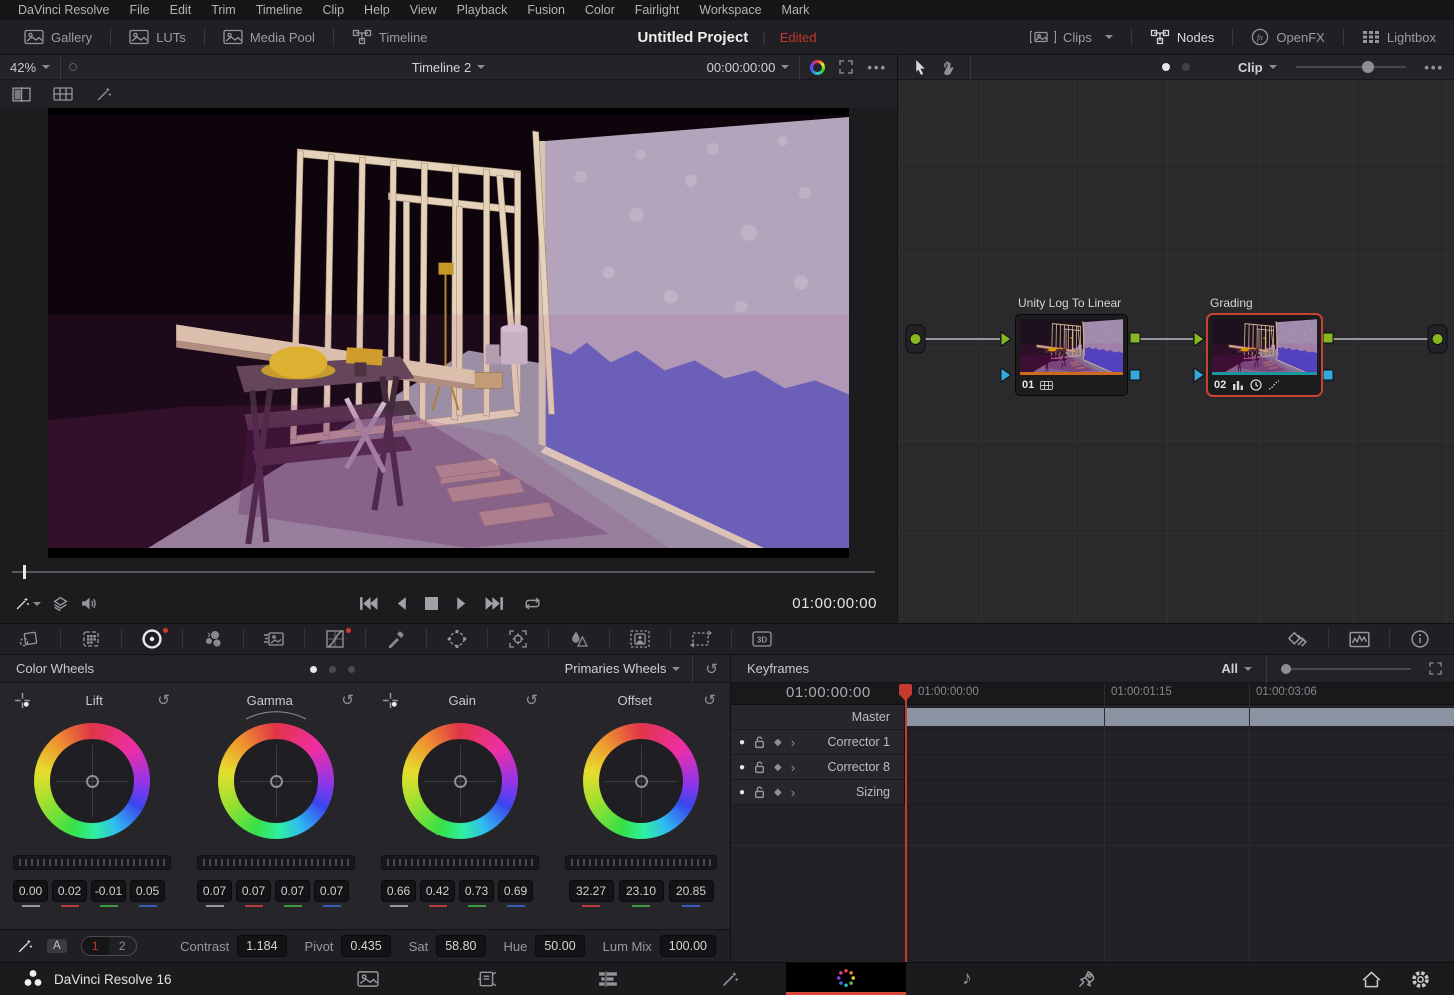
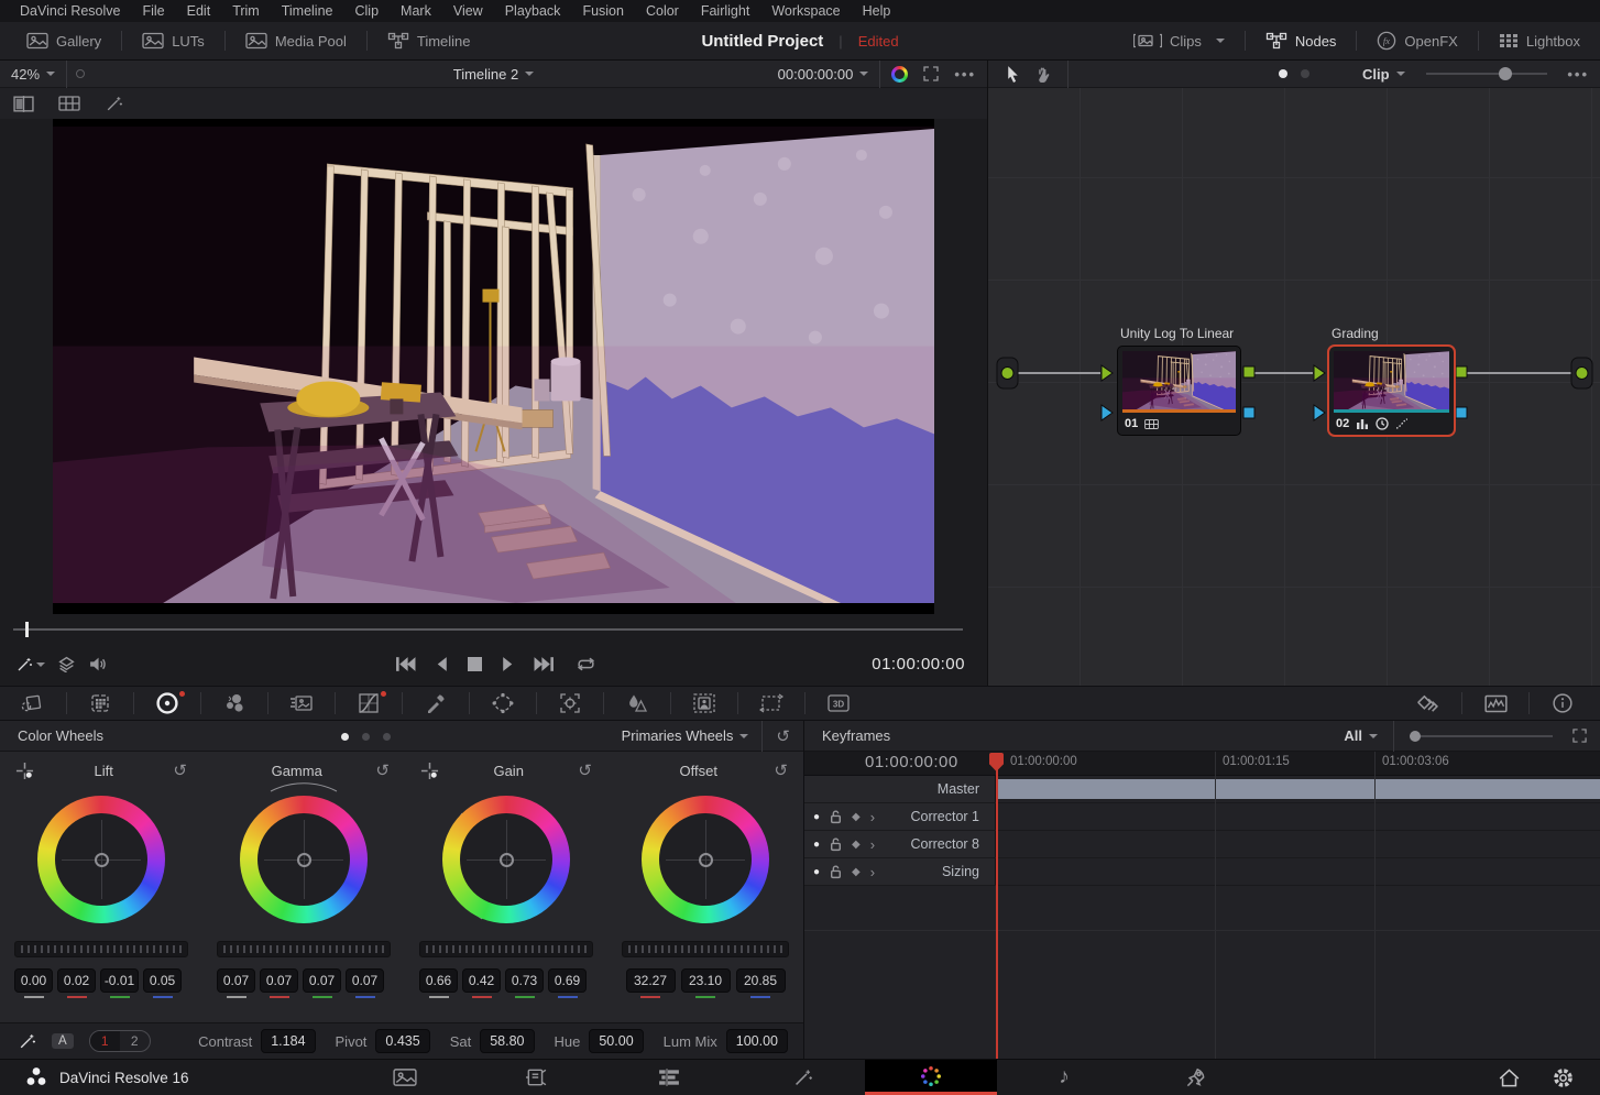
  DaVinci Resolve
  File
  Edit
  Trim
  Timeline
  Clip
- Help
+ Mark
  View
  Playback
  Fusion
  Color
  Fairlight
  Workspace
- Mark
+ Help
  Gallery
  LUTs
  Media Pool
  Timeline
  Untitled Project
  Edited
  Clips
  Nodes
  OpenFX
  Lightbox
  42%
  Timeline 2
  00:00:00:00
  •••
  01:00:00:00
  Clip
  •••
  Unity Log To Linear
  01
  Grading
  02
  3D
  Color Wheels
  Primaries Wheels
  ↺
  Lift
  ↺
  0.00
  0.02
  -0.01
  0.05
  Gamma
  ↺
  0.07
  0.07
  0.07
  0.07
  Gain
  ↺
  0.66
  0.42
  0.73
  0.69
  Offset
  ↺
  32.27
  23.10
  20.85
  A
  1
  2
  Contrast
  1.184
  Pivot
  0.435
  Sat
  58.80
  Hue
  50.00
  Lum Mix
  100.00
  Keyframes
  All
  01:00:00:00
  01:00:00:00
  01:00:01:15
  01:00:03:06
  Master
  ●
  ◆
  ›
  Corrector 1
  ●
  ◆
  ›
  Corrector 8
  ●
  ◆
  ›
  Sizing
  DaVinci Resolve 16
  ♪
